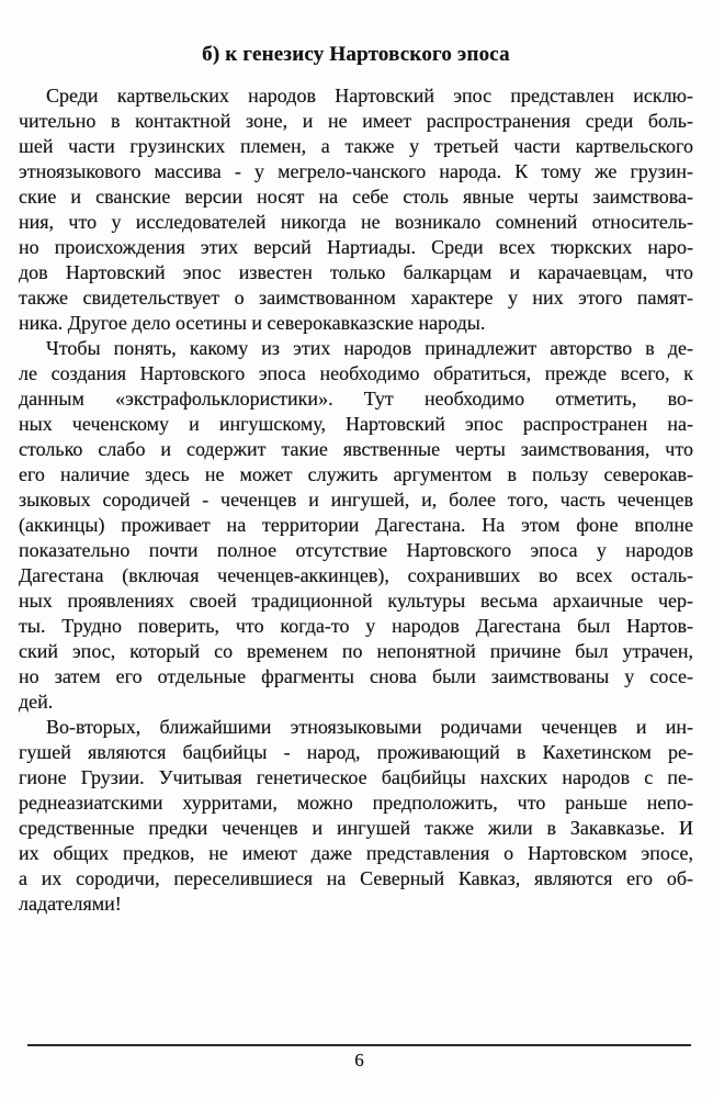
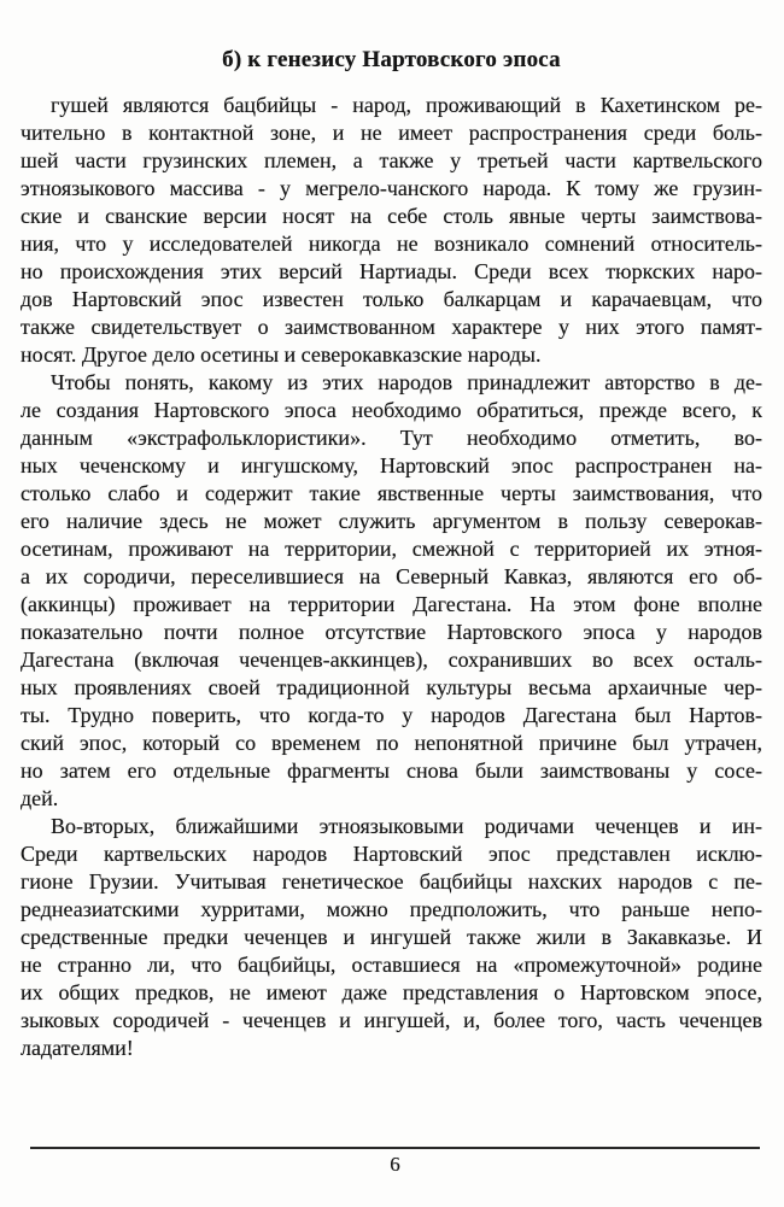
  б) к генезису Нартовского эпоса
- Среди картвельских народов Нартовский эпос представлен исклю-
+ гушей являются бацбийцы - народ, проживающий в Кахетинском ре-
  чительно в контактной зоне, и не имеет распространения среди боль-
  шей части грузинских племен, а также у третьей части картвельского
  этноязыкового массива - у мегрело-чанского народа. К тому же грузин-
  ские и сванские версии носят на себе столь явные черты заимствова-
  ния, что у исследователей никогда не возникало сомнений относитель-
  но происхождения этих версий Нартиады. Среди всех тюркских наро-
  дов Нартовский эпос известен только балкарцам и карачаевцам, что
  также свидетельствует о заимствованном характере у них этого памят-
- ника. Другое дело осетины и северокавказские народы.
+ носят. Другое дело осетины и северокавказские народы.
  Чтобы понять, какому из этих народов принадлежит авторство в де-
  ле создания Нартовского эпоса необходимо обратиться, прежде всего, к
  данным «экстрафольклористики». Тут необходимо отметить, во-
  ных чеченскому и ингушскому, Нартовский эпос распространен на-
  столько слабо и содержит такие явственные черты заимствования, что
  его наличие здесь не может служить аргументом в пользу северокав-
+ осетинам, проживают на территории, смежной с территорией их этноя-
- зыковых сородичей - чеченцев и ингушей, и, более того, часть чеченцев
+ а их сородичи, переселившиеся на Северный Кавказ, являются его об-
  (аккинцы) проживает на территории Дагестана. На этом фоне вполне
  показательно почти полное отсутствие Нартовского эпоса у народов
  Дагестана (включая чеченцев-аккинцев), сохранивших во всех осталь-
  ных проявлениях своей традиционной культуры весьма архаичные чер-
  ты. Трудно поверить, что когда-то у народов Дагестана был Нартов-
  ский эпос, который со временем по непонятной причине был утрачен,
  но затем его отдельные фрагменты снова были заимствованы у сосе-
  дей.
  Во-вторых, ближайшими этноязыковыми родичами чеченцев и ин-
- гушей являются бацбийцы - народ, проживающий в Кахетинском ре-
+ Среди картвельских народов Нартовский эпос представлен исклю-
  гионе Грузии. Учитывая генетическое бацбийцы нахских народов с пе-
  реднеазиатскими хурритами, можно предположить, что раньше непо-
  средственные предки чеченцев и ингушей также жили в Закавказье. И
+ не странно ли, что бацбийцы, оставшиеся на «промежуточной» родине
  их общих предков, не имеют даже представления о Нартовском эпосе,
- а их сородичи, переселившиеся на Северный Кавказ, являются его об-
+ зыковых сородичей - чеченцев и ингушей, и, более того, часть чеченцев
  ладателями!
  6
